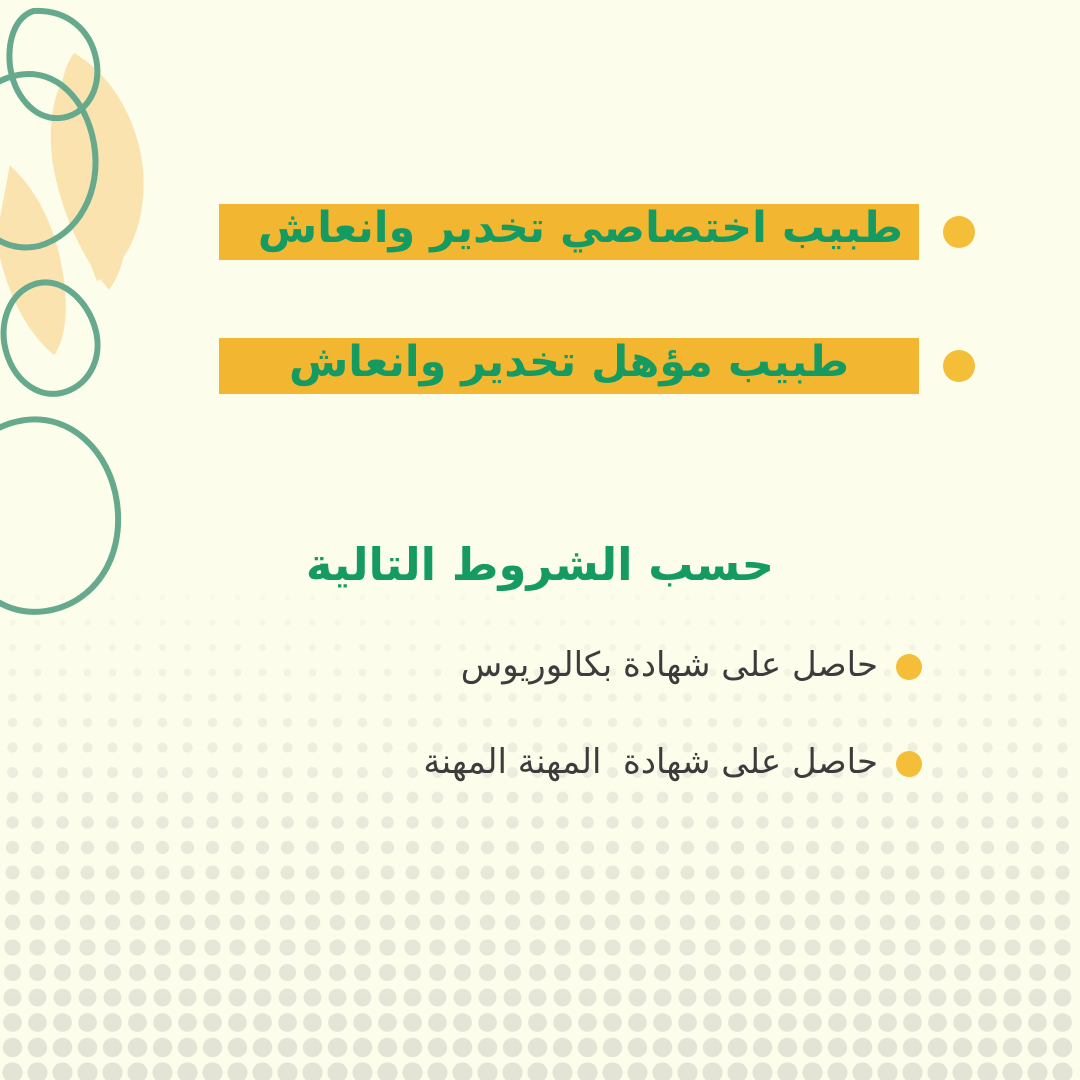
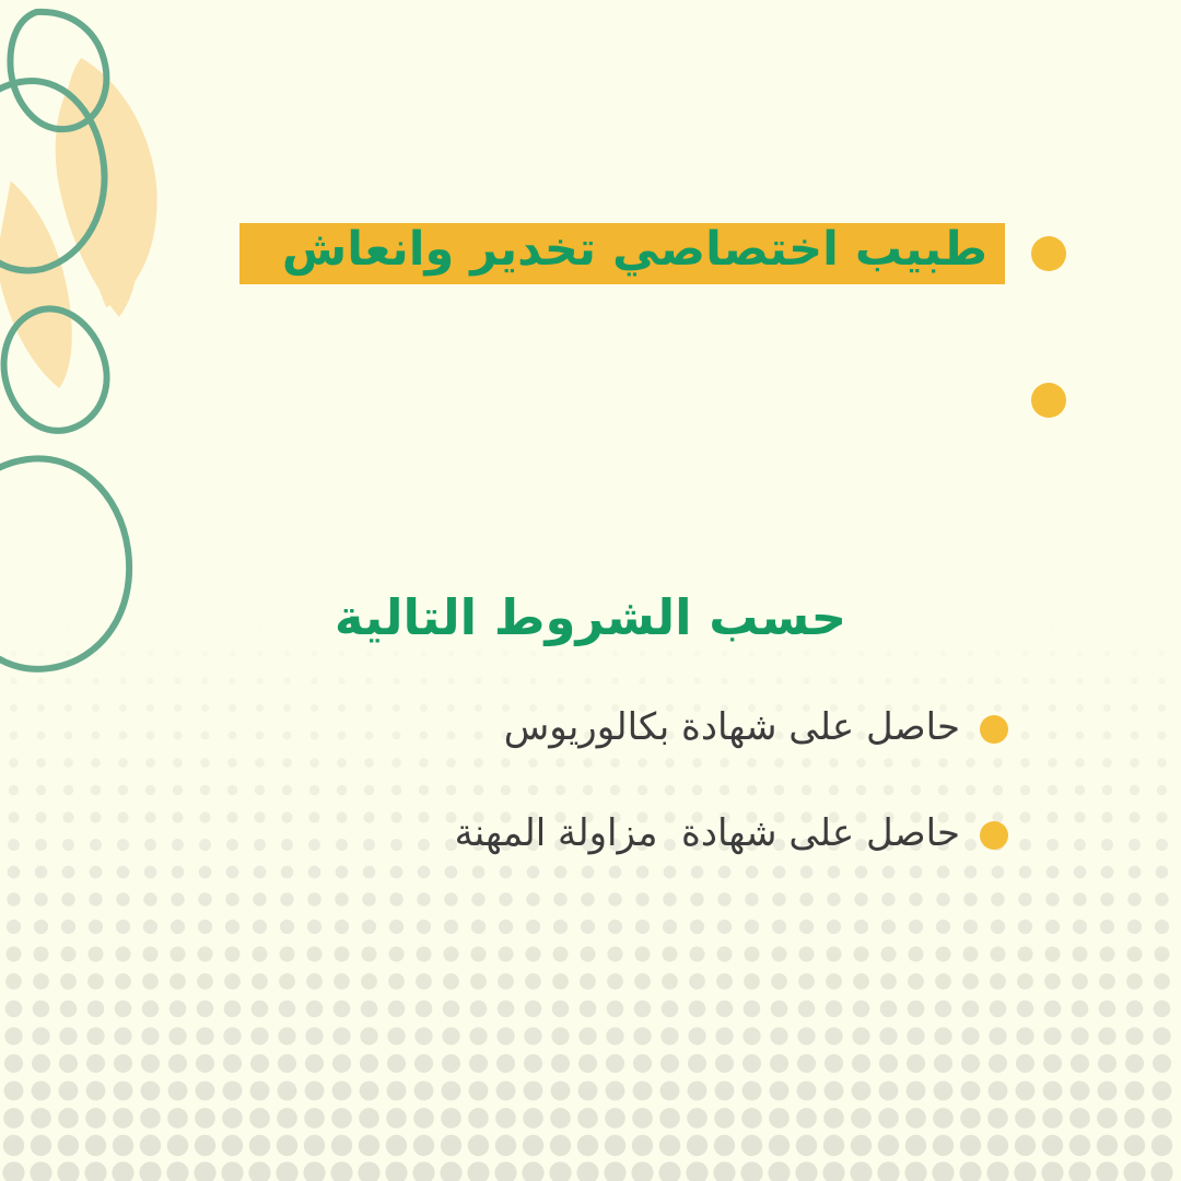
  طبيب اختصاصي تخدير وانعاش
- طبيب مؤهل تخدير وانعاش
  حسب الشروط التالية
  حاصل على شهادة بكالوريوس
- حاصل على شهادة المهنة المهنة
+ حاصل على شهادة مزاولة المهنة
